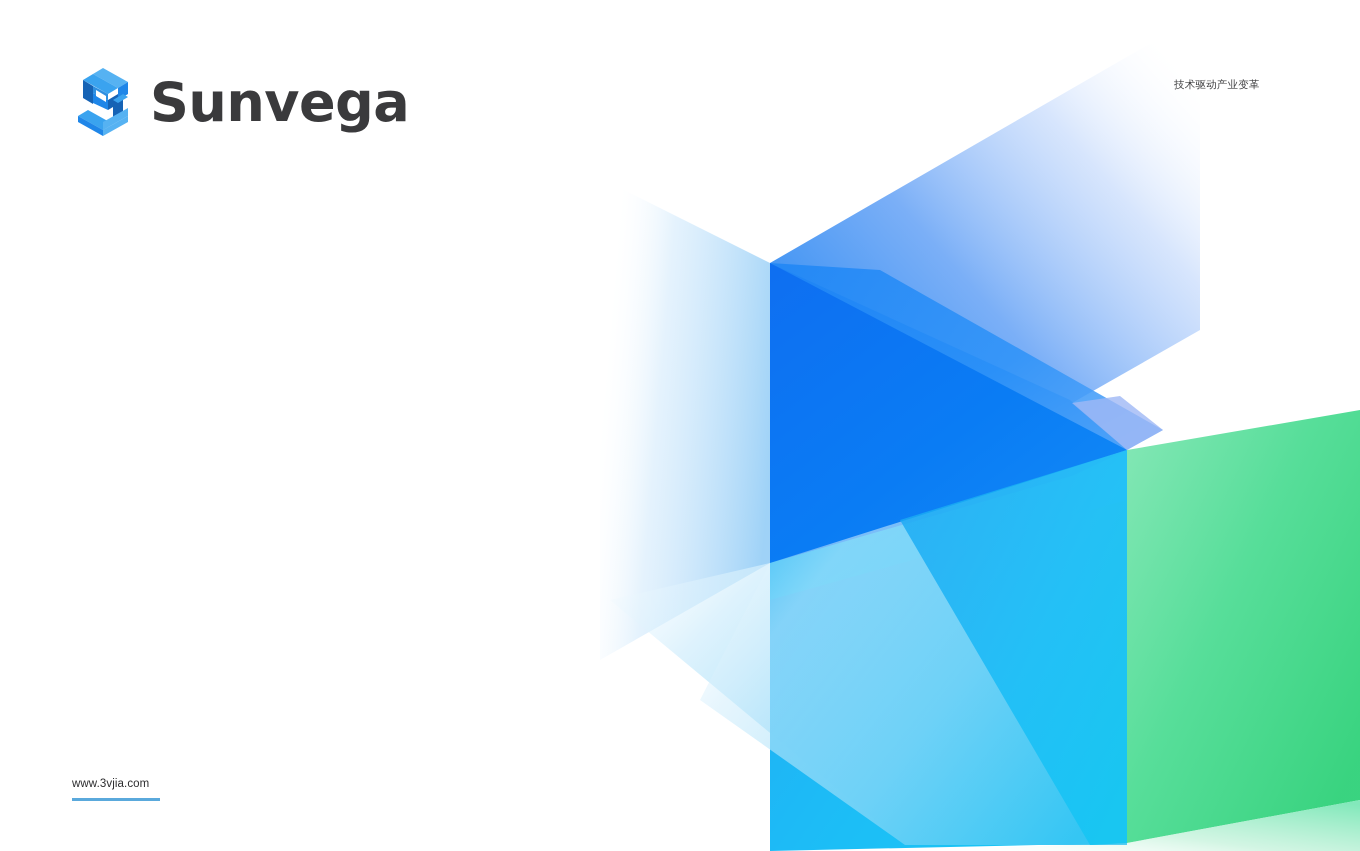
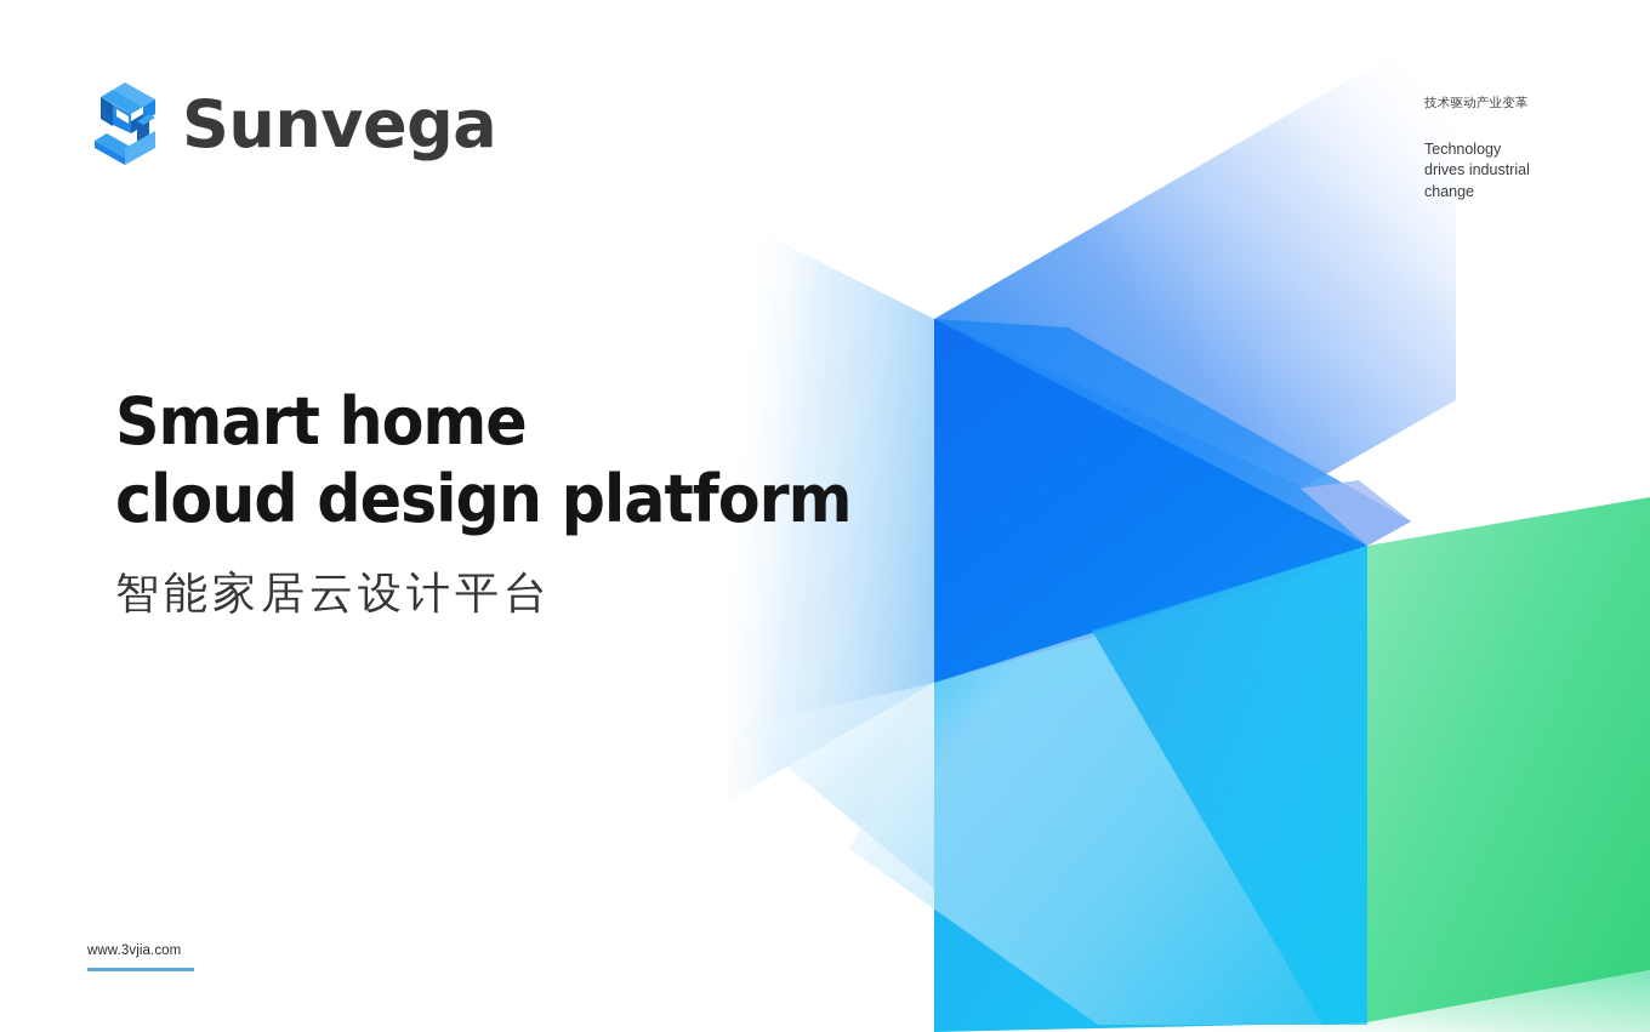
  Sunvega
  技术驱动产业变革
+ Technology
+ drives industrial
+ change
+ Smart home
+ cloud design platform
+ 智能家居云设计平台
  www.3vjia.com
